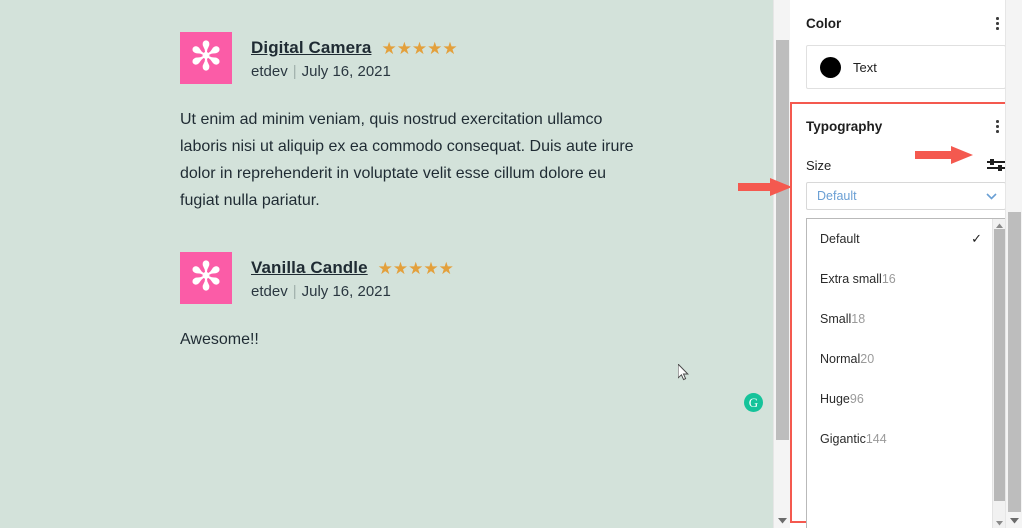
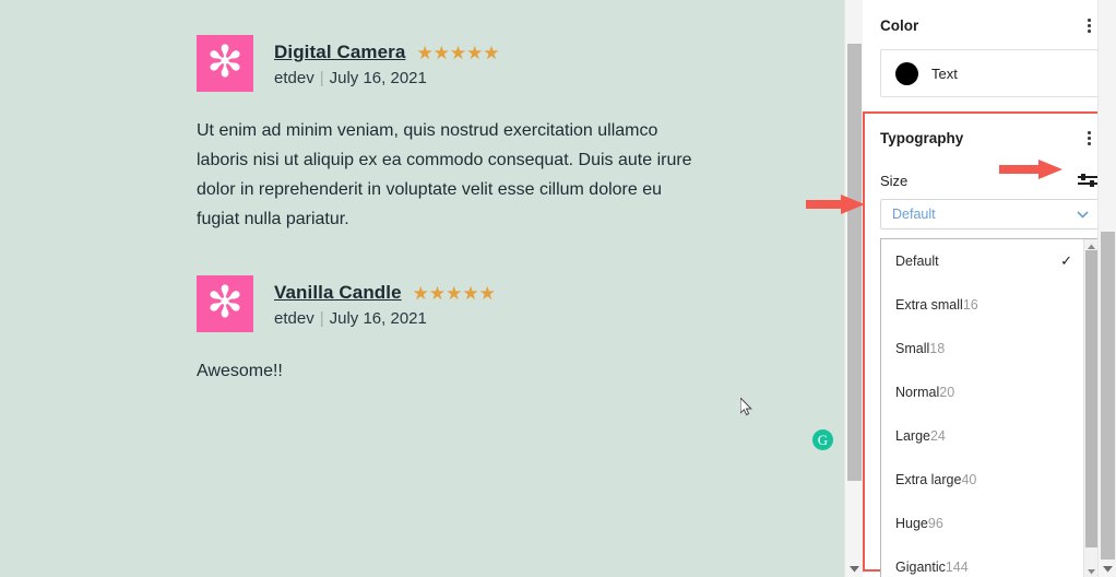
  ✻
  Digital Camera
  ★★★★★
  etdev | July 16, 2021
  Ut enim ad minim veniam, quis nostrud exercitation ullamco laboris nisi ut aliquip ex ea commodo consequat. Duis aute irure dolor in reprehenderit in voluptate velit esse cillum dolore eu fugiat nulla pariatur.
  ✻
  Vanilla Candle
  ★★★★★
  etdev | July 16, 2021
  Awesome!!
  G
  Color
  Text
  Typography
  Size
  Default
  Default
  ✓
  Extra small16
  Small18
  Normal20
+ Large24
+ Extra large40
  Huge96
  Gigantic144
